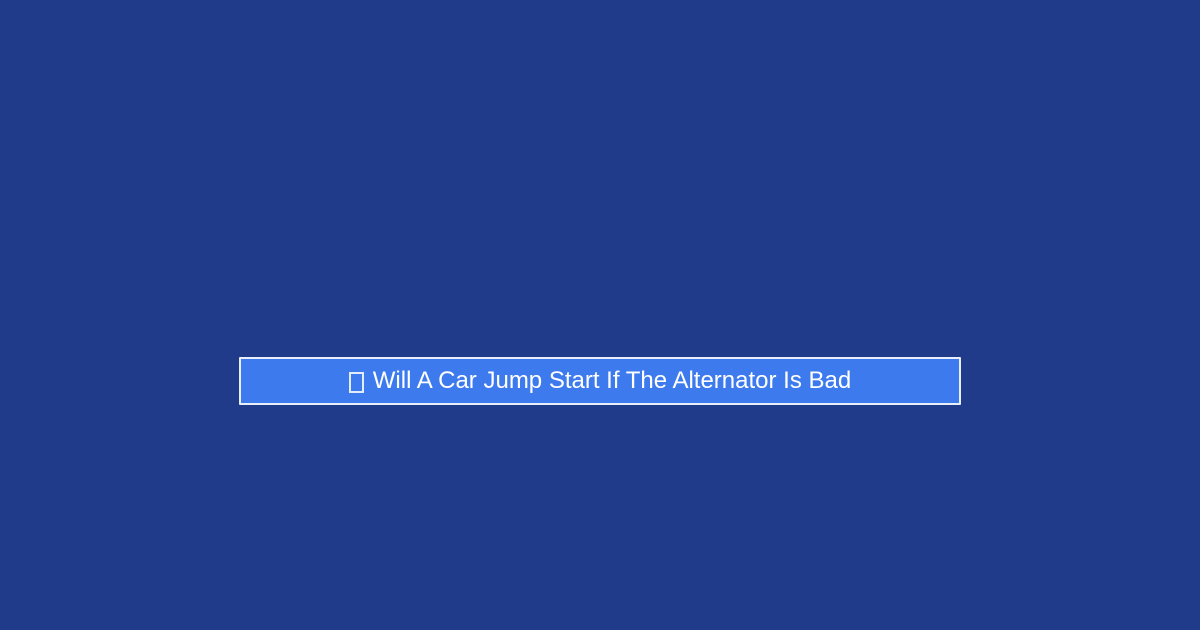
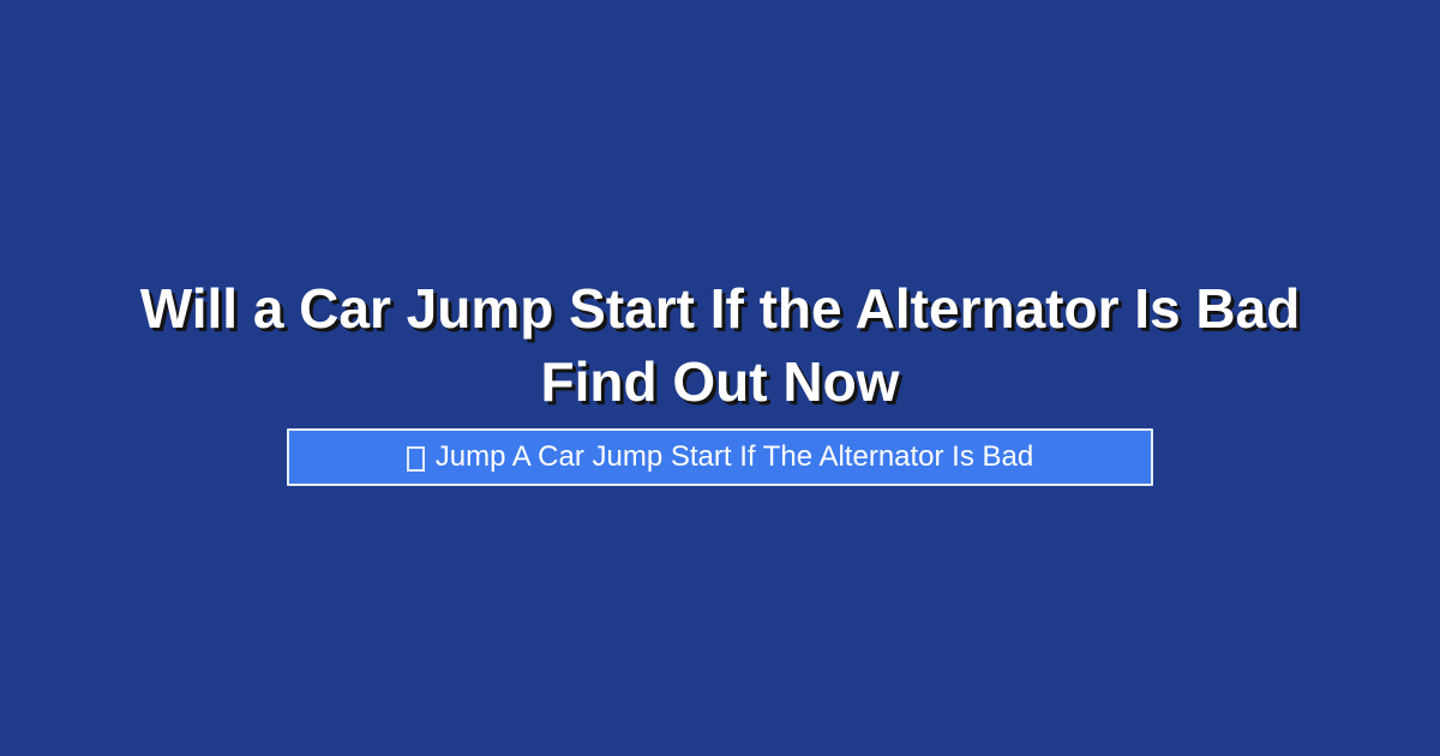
+ Will a Car Jump Start If the Alternator Is Bad Find Out Now
- Will A Car Jump Start If The Alternator Is Bad
+ Jump A Car Jump Start If The Alternator Is Bad
